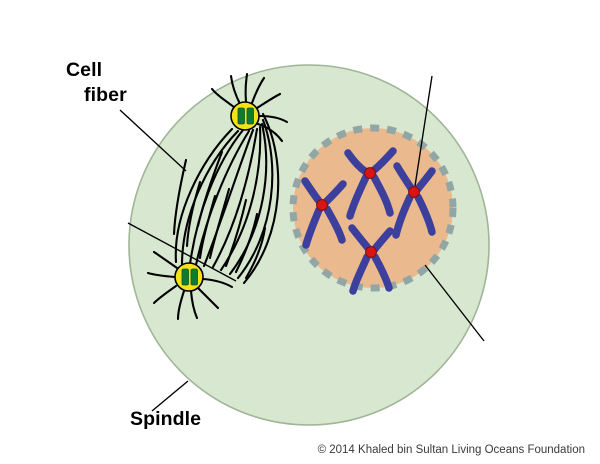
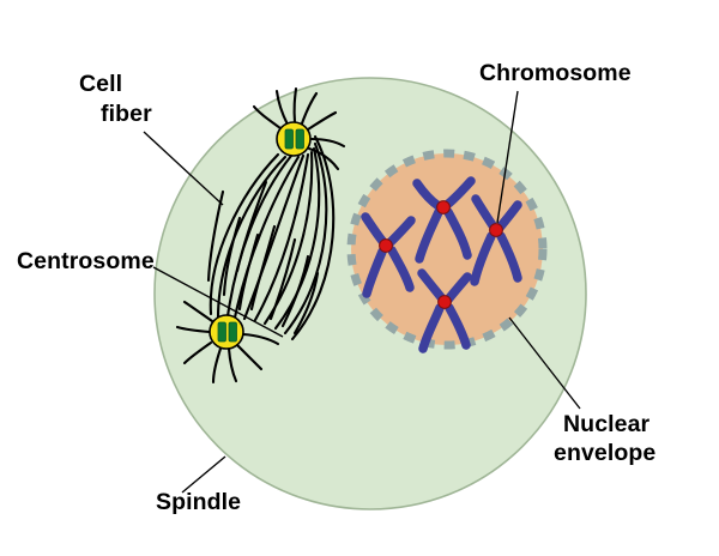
  Cell
  fiber
+ Centrosome
+ Chromosome
+ Nuclear
+ envelope
  Spindle
- © 2014 Khaled bin Sultan Living Oceans Foundation
